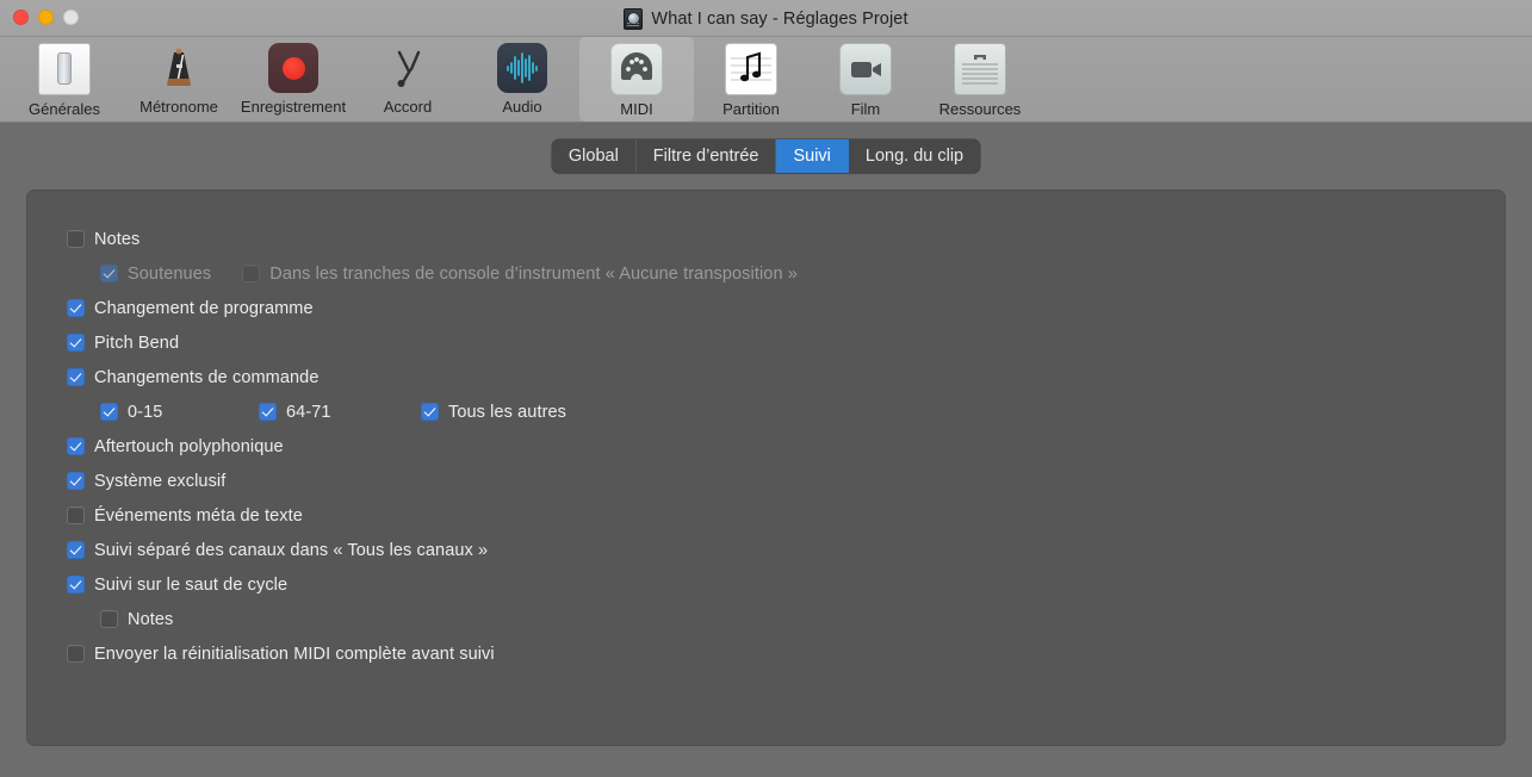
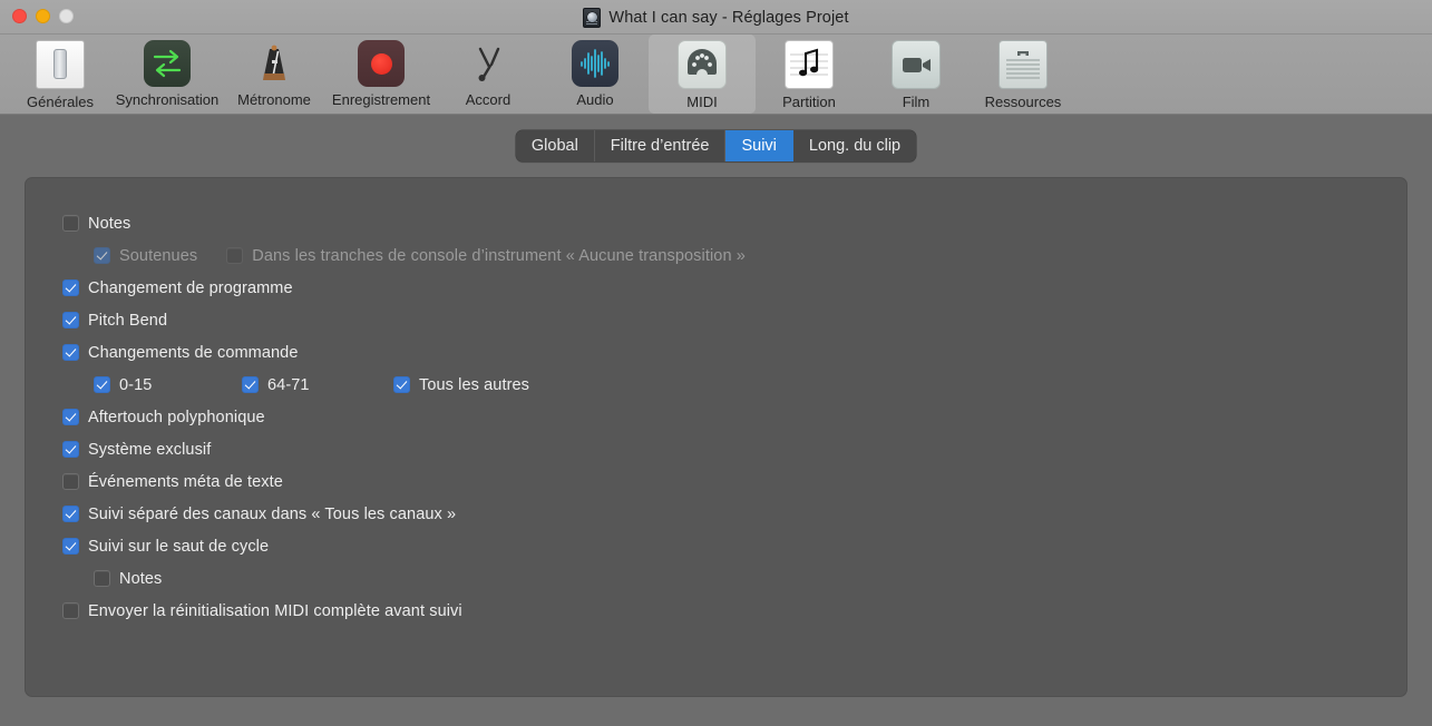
  What I can say - Réglages Projet
  Générales
+ Synchronisation
  Métronome
  Enregistrement
  Accord
  Audio
  MIDI
  Partition
  Film
  Ressources
  Global
  Filtre d’entrée
  Suivi
  Long. du clip
  Notes
  Soutenues
  Dans les tranches de console d’instrument « Aucune transposition »
  Changement de programme
  Pitch Bend
  Changements de commande
  0-15
  64-71
  Tous les autres
  Aftertouch polyphonique
  Système exclusif
  Événements méta de texte
  Suivi séparé des canaux dans « Tous les canaux »
  Suivi sur le saut de cycle
  Notes
  Envoyer la réinitialisation MIDI complète avant suivi
